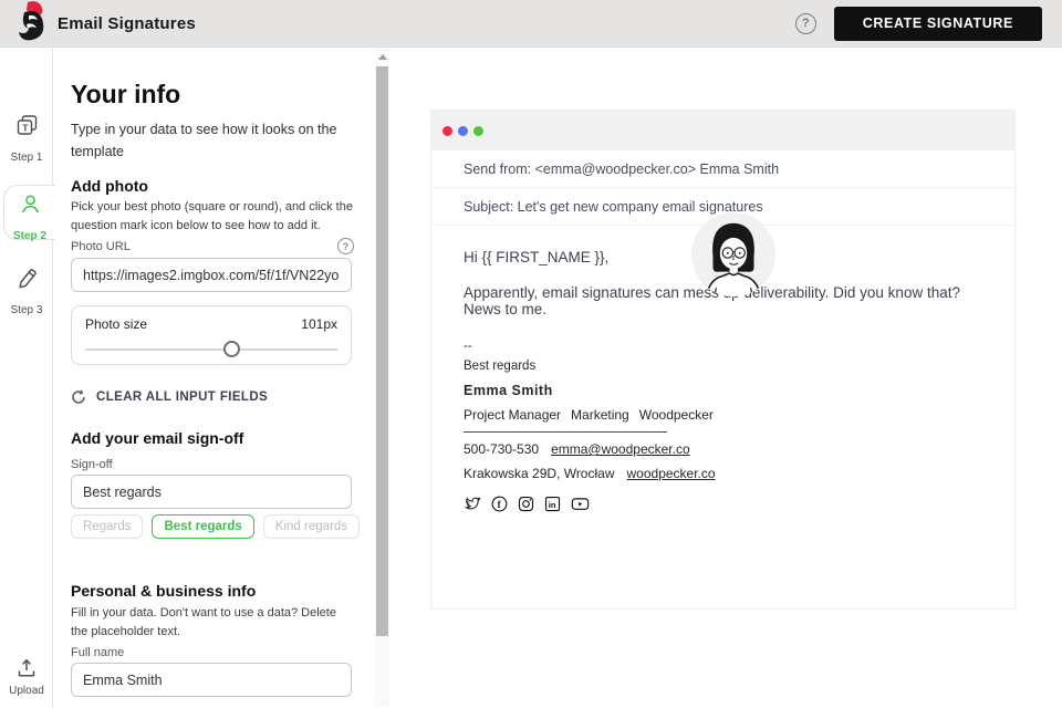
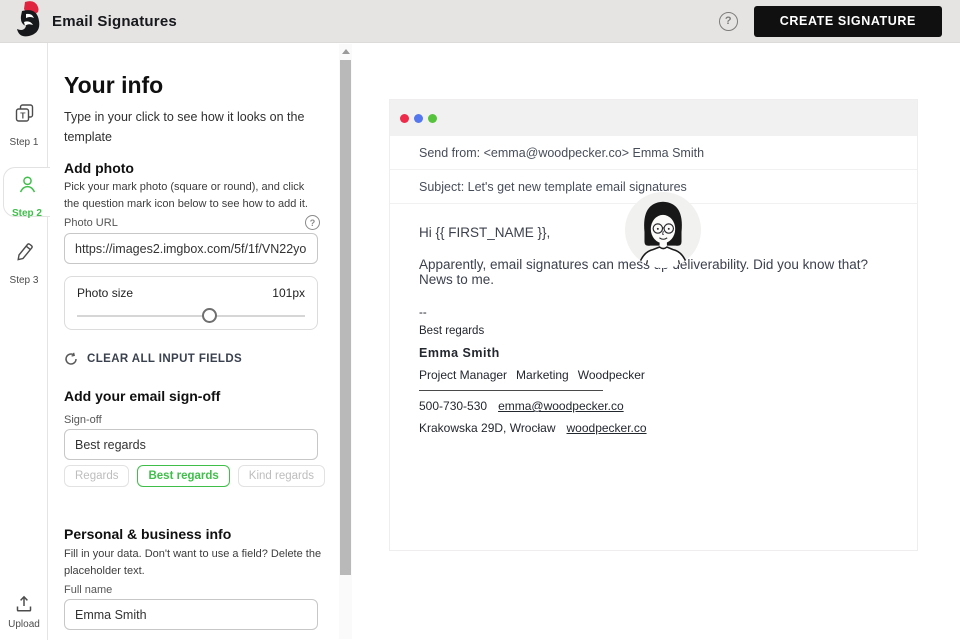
  Email Signatures
  ?
  CREATE SIGNATURE
  T
  Step 1
  Step 2
  Step 3
  Upload
  Your info
- Type in your data to see how it looks on the template
+ Type in your click to see how it looks on the template
  Add photo
- Pick your best photo (square or round), and click the question mark icon below to see how to add it.
+ Pick your mark photo (square or round), and click the question mark icon below to see how to add it.
  Photo URL
  ?
  https://images2.imgbox.com/5f/1f/VN22yo
  Photo size
  101px
  CLEAR ALL INPUT FIELDS
  Add your email sign-off
  Sign-off
  Best regards
  Regards
  Best regards
  Kind regards
  Personal & business info
- Fill in your data. Don't want to use a data? Delete the placeholder text.
+ Fill in your data. Don't want to use a field? Delete the placeholder text.
  Full name
  Emma Smith
  Send from: <emma@woodpecker.co> Emma Smith
- Subject: Let's get new company email signatures
+ Subject: Let's get new template email signatures
  Hi {{ FIRST_NAME }},
  Apparently, email signatures can messeliverability. Did you know that? News to me.
  --
  Best regards
  Emma Smith
  Project Manager Marketing Woodpecker
  500-730-530 emma@woodpecker.co
  Krakowska 29D, Wrocław woodpecker.co
- f
- in
